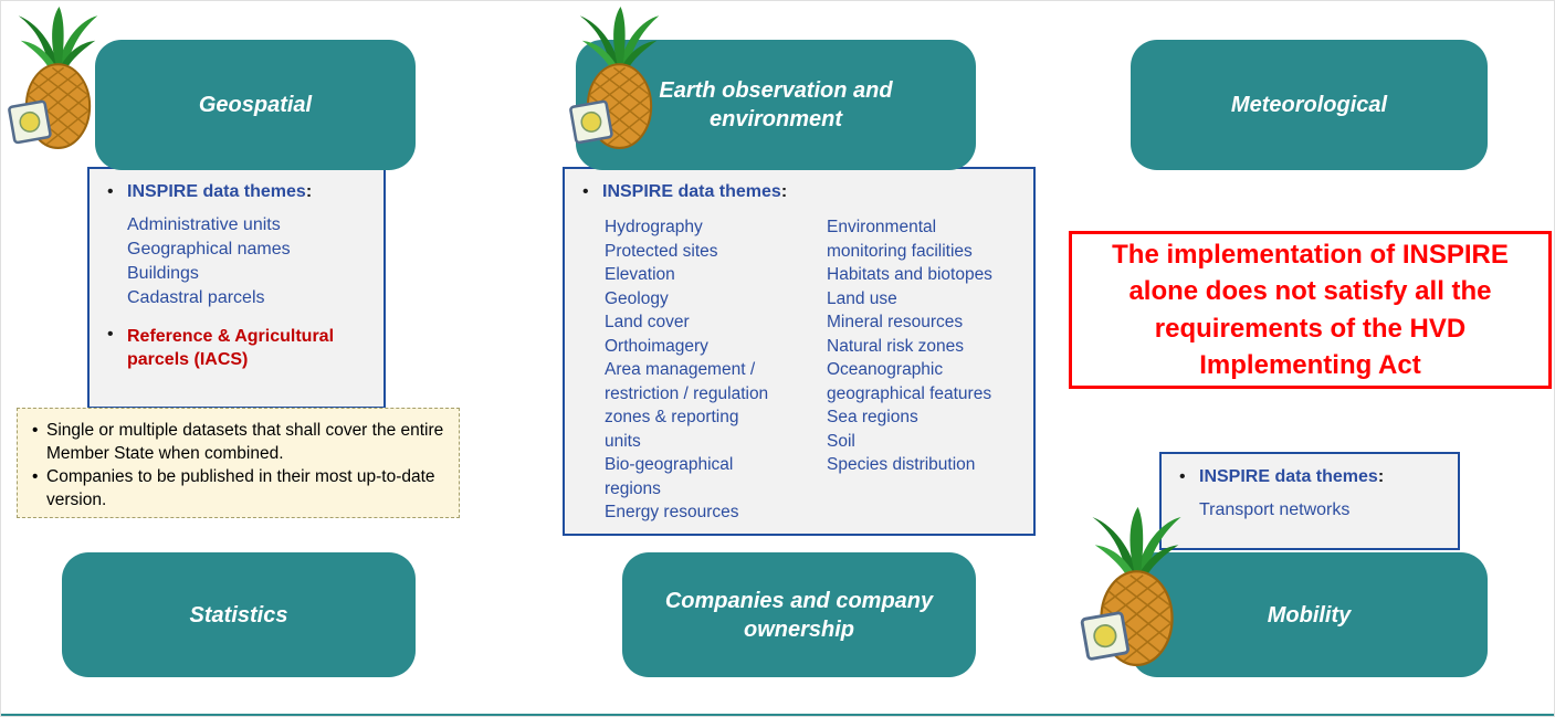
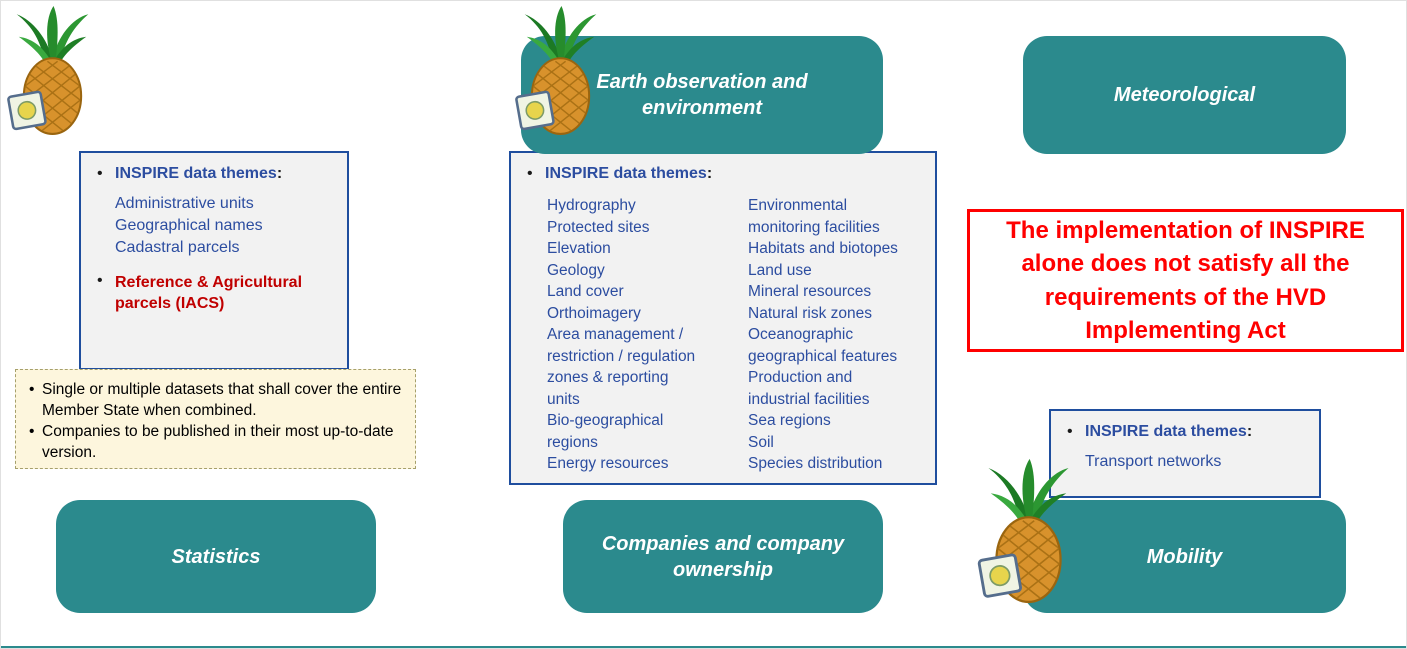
- Geospatial
  INSPIRE data themes:
  Administrative units
  Geographical names
- Buildings
  Cadastral parcels
  Reference & Agricultural parcels (IACS)
  Single or multiple datasets that shall cover the entire Member State when combined.
  Companies to be published in their most up-to-date version.
  Statistics
  Earth observation and environment
  INSPIRE data themes:
  Hydrography
  Protected sites
  Elevation
  Geology
  Land cover
  Orthoimagery
  Area management / restriction / regulation zones & reporting units
  Bio-geographical regions
  Energy resources
  Environmental monitoring facilities
  Habitats and biotopes
  Land use
  Mineral resources
  Natural risk zones
  Oceanographic geographical features
+ Production and industrial facilities
  Sea regions
  Soil
  Species distribution
  Companies and company ownership
  Meteorological
  The implementation of INSPIRE alone does not satisfy all the requirements of the HVD Implementing Act
  INSPIRE data themes:
  Transport networks
  Mobility
